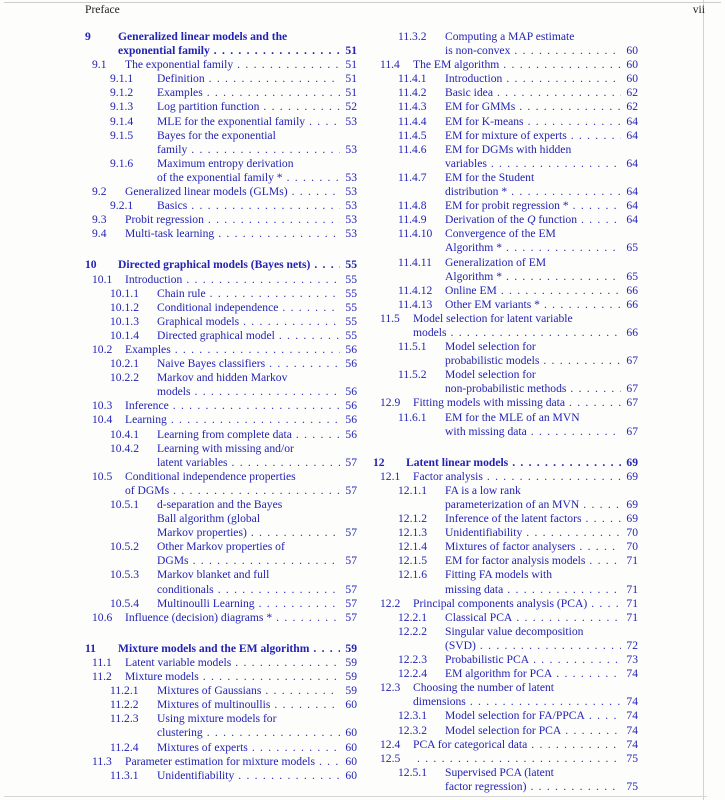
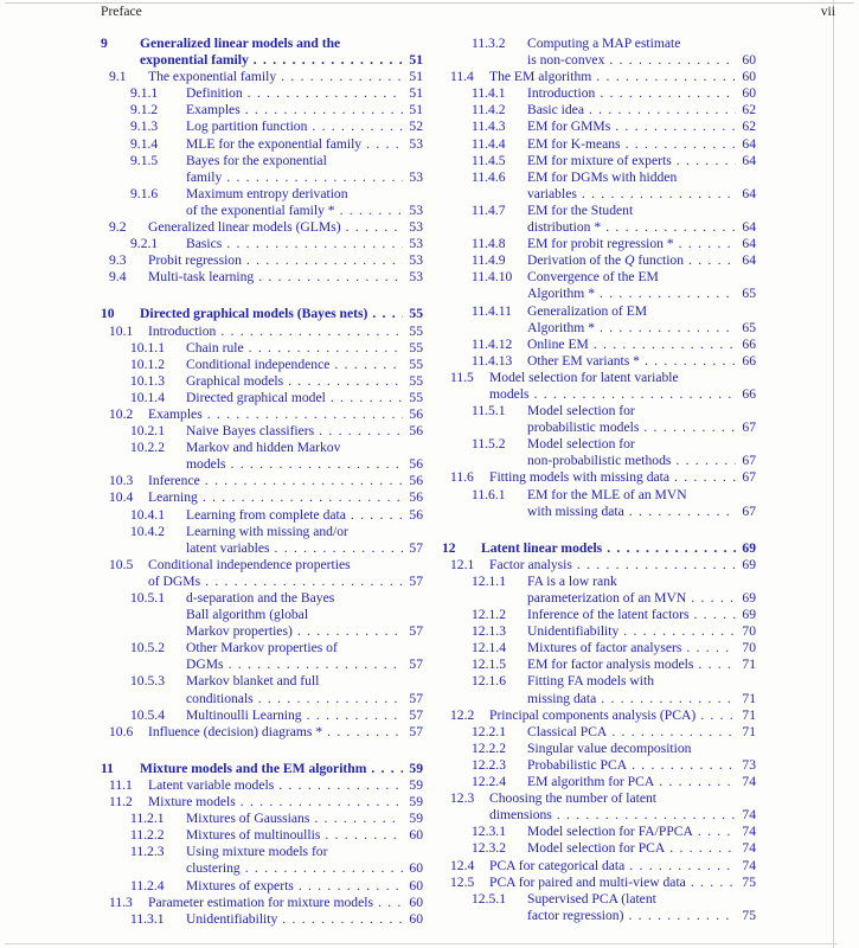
  Preface
  vii
  9
  Generalized linear models and the
  exponential family
  51
  9.1
  The exponential family
  51
  9.1.1
  Definition
  51
  9.1.2
  Examples
  51
  9.1.3
  Log partition function
  52
  9.1.4
  MLE for the exponential family
  53
  9.1.5
  Bayes for the exponential
  family
  53
  9.1.6
  Maximum entropy derivation
  of the exponential family *
  53
  9.2
  Generalized linear models (GLMs)
  53
  9.2.1
  Basics
  53
  9.3
  Probit regression
  53
  9.4
  Multi-task learning
  53
  10
  Directed graphical models (Bayes nets)
  55
  10.1
  Introduction
  55
  10.1.1
  Chain rule
  55
  10.1.2
  Conditional independence
  55
  10.1.3
  Graphical models
  55
  10.1.4
  Directed graphical model
  55
  10.2
  Examples
  56
  10.2.1
  Naive Bayes classifiers
  56
  10.2.2
  Markov and hidden Markov
  models
  56
  10.3
  Inference
  56
  10.4
  Learning
  56
  10.4.1
  Learning from complete data
  56
  10.4.2
  Learning with missing and/or
  latent variables
  57
  10.5
  Conditional independence properties
  of DGMs
  57
  10.5.1
  d-separation and the Bayes
  Ball algorithm (global
  Markov properties)
  57
  10.5.2
  Other Markov properties of
  DGMs
  57
  10.5.3
  Markov blanket and full
  conditionals
  57
  10.5.4
  Multinoulli Learning
  57
  10.6
  Influence (decision) diagrams *
  57
  11
  Mixture models and the EM algorithm
  59
  11.1
  Latent variable models
  59
  11.2
  Mixture models
  59
  11.2.1
  Mixtures of Gaussians
  59
  11.2.2
  Mixtures of multinoullis
  60
  11.2.3
  Using mixture models for
  clustering
  60
  11.2.4
  Mixtures of experts
  60
  11.3
  Parameter estimation for mixture models
  60
  11.3.1
  Unidentifiability
  60
  11.3.2
  Computing a MAP estimate
  is non-convex
  60
  11.4
  The EM algorithm
  60
  11.4.1
  Introduction
  60
  11.4.2
  Basic idea
  62
  11.4.3
  EM for GMMs
  62
  11.4.4
  EM for K-means
  64
  11.4.5
  EM for mixture of experts
  64
  11.4.6
  EM for DGMs with hidden
  variables
  64
  11.4.7
  EM for the Student
  distribution *
  64
  11.4.8
  EM for probit regression *
  64
  11.4.9
  Derivation of the Q function
  64
  11.4.10
  Convergence of the EM
  Algorithm *
  65
  11.4.11
  Generalization of EM
  Algorithm *
  65
  11.4.12
  Online EM
  66
  11.4.13
  Other EM variants *
  66
  11.5
  Model selection for latent variable
  models
  66
  11.5.1
  Model selection for
  probabilistic models
  67
  11.5.2
  Model selection for
  non-probabilistic methods
  67
- 12.9
+ 11.6
  Fitting models with missing data
  67
  11.6.1
  EM for the MLE of an MVN
  with missing data
  67
  12
  Latent linear models
  69
  12.1
  Factor analysis
  69
  12.1.1
  FA is a low rank
  parameterization of an MVN
  69
  12.1.2
  Inference of the latent factors
  69
  12.1.3
  Unidentifiability
  70
  12.1.4
  Mixtures of factor analysers
  70
  12.1.5
  EM for factor analysis models
  71
  12.1.6
  Fitting FA models with
  missing data
  71
  12.2
  Principal components analysis (PCA)
  71
  12.2.1
  Classical PCA
  71
  12.2.2
  Singular value decomposition
- (SVD)
- 72
  12.2.3
  Probabilistic PCA
  73
  12.2.4
  EM algorithm for PCA
  74
  12.3
  Choosing the number of latent
  dimensions
  74
  12.3.1
  Model selection for FA/PPCA
  74
  12.3.2
  Model selection for PCA
  74
  12.4
  PCA for categorical data
  74
  12.5
+ PCA for paired and multi-view data
  75
  12.5.1
  Supervised PCA (latent
  factor regression)
  75
